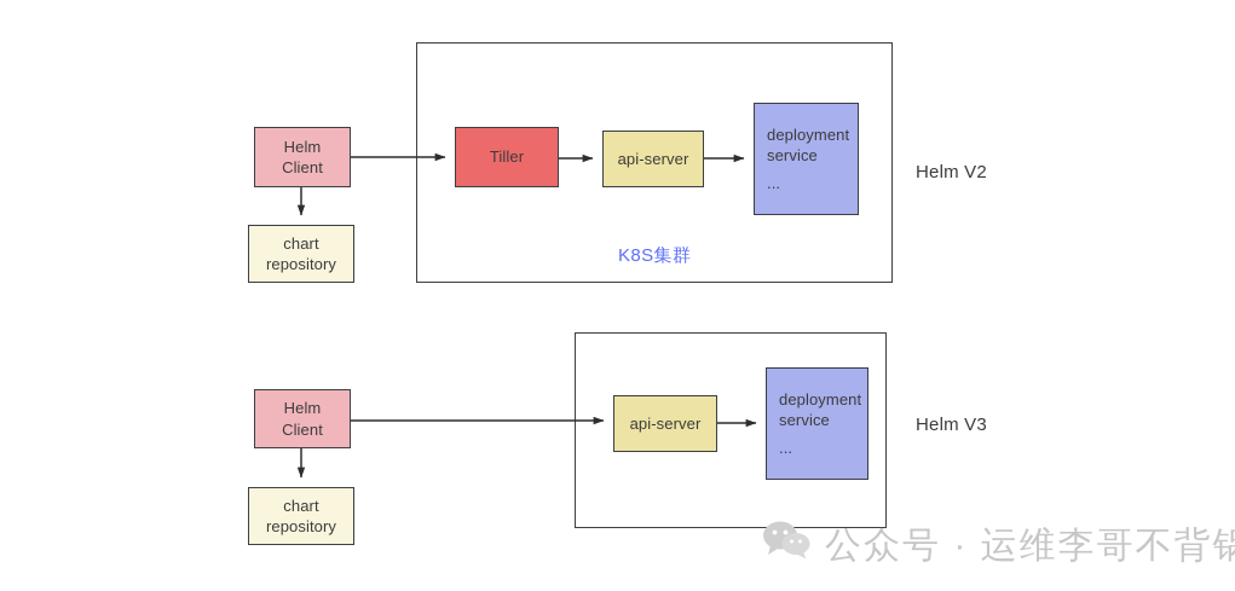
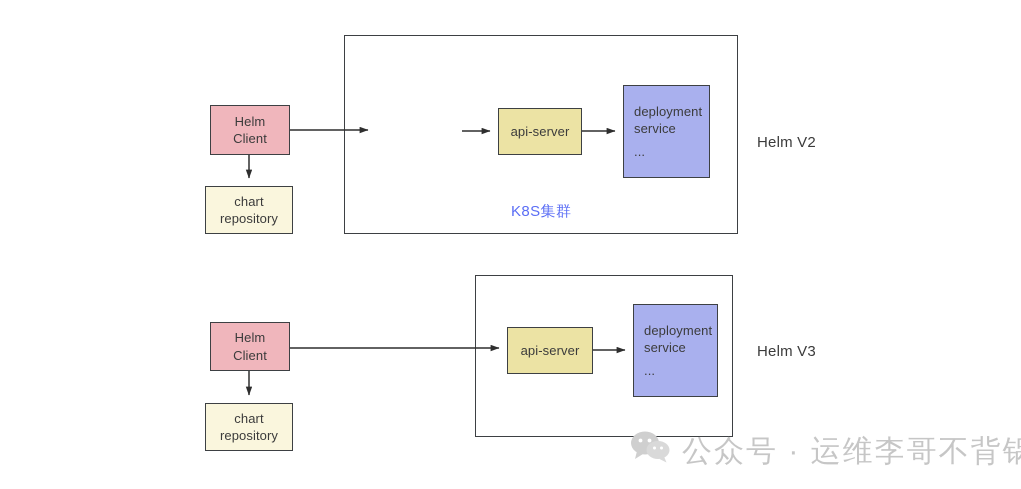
  K8S集群
  Helm
  Client
  chart
  repository
- Tiller
  api-server
  deployment
  service
  ...
  Helm V2
  Helm
  Client
  chart
  repository
  api-server
  deployment
  service
  ...
  Helm V3
  公众号 · 运维李哥不背锅
